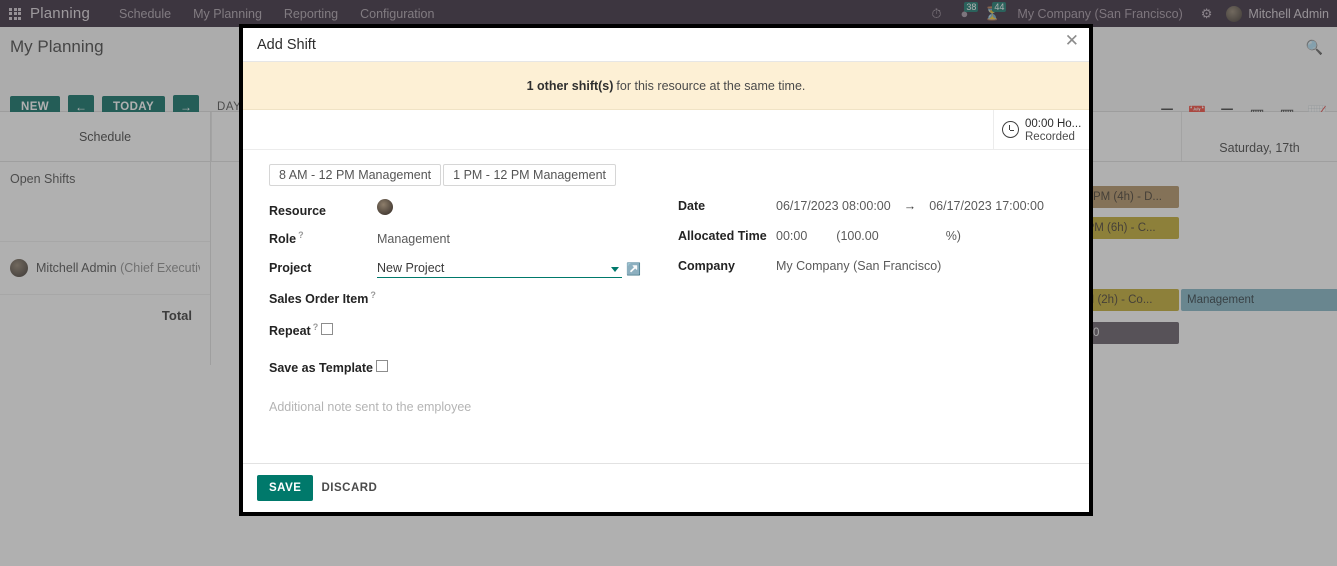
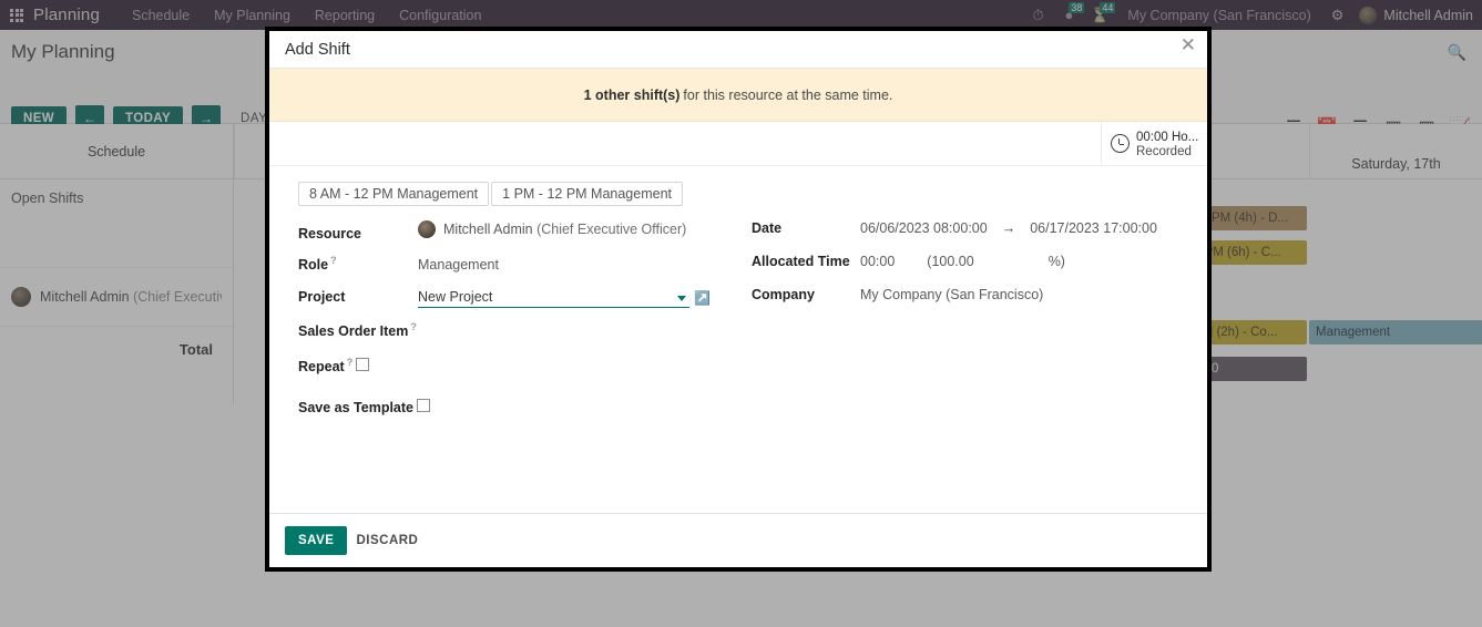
  Planning
  Schedule
  My Planning
  Reporting
  Configuration
  ⏱
  ●
  38
  ⏳
  44
  My Company (San Francisco)
  ⚙
  Mitchell Admin
  My Planning
  🔍
  NEW
  ←
  TODAY
  →
  DAY
  Schedule
  Open Shifts
  Mitchell Admin (Chief Executi
  Total
  Saturday, 17th
  PM (4h) - D...
  M (6h) - C...
  (2h) - Co...
  Management
  Add Shift
  ✕
  1 other shift(s)
  for this resource at the same time.
  00:00 Ho...
  Recorded
  8 AM - 12 PM Management
  1 PM - 12 PM Management
  Resource
+ Mitchell Admin (Chief Executive Officer)
  Role ?
  Management
  Project
  New Project
  ↗️
  Sales Order Item ?
  Repeat ?
  Save as Template
- Additional note sent to the employee
  Date
- 06/17/2023 08:00:00
+ 06/06/2023 08:00:00
  →
  06/17/2023 17:00:00
  Allocated Time
  00:00
  (100.00
  %)
  Company
  My Company (San Francisco)
  SAVE
  DISCARD
